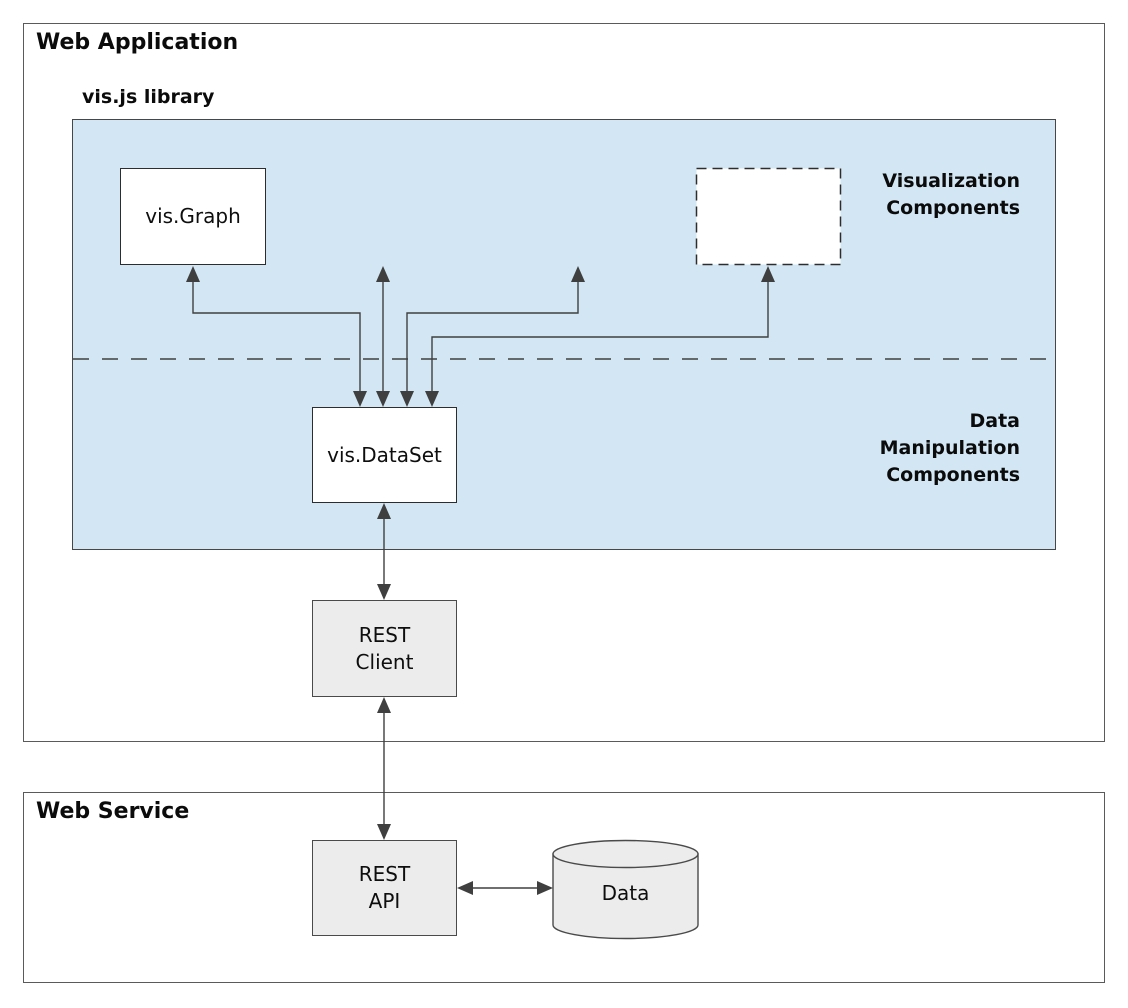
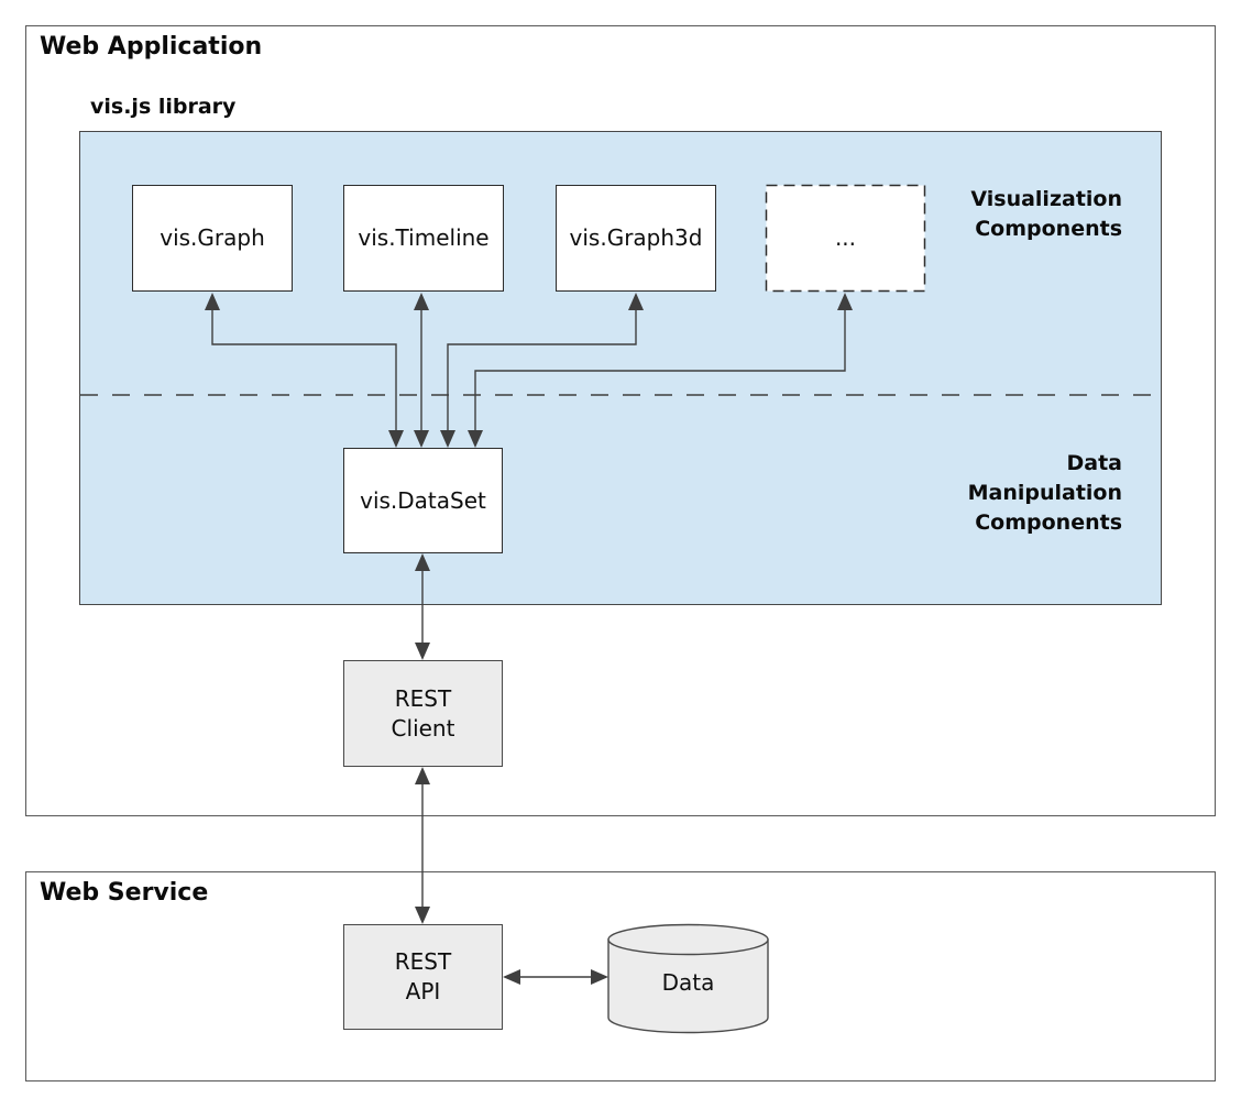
  Web Application
  vis.js library
  vis.Graph
+ vis.Timeline
+ vis.Graph3d
+ ...
  Visualization
  Components
  Data
  Manipulation
  Components
  vis.DataSet
  REST
  Client
  Web Service
  REST
  API
  Data
